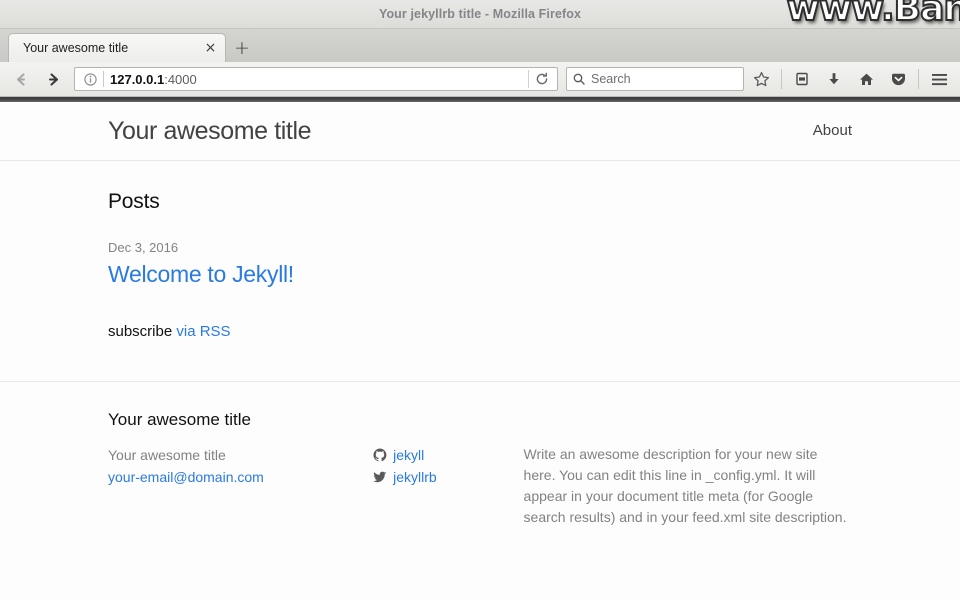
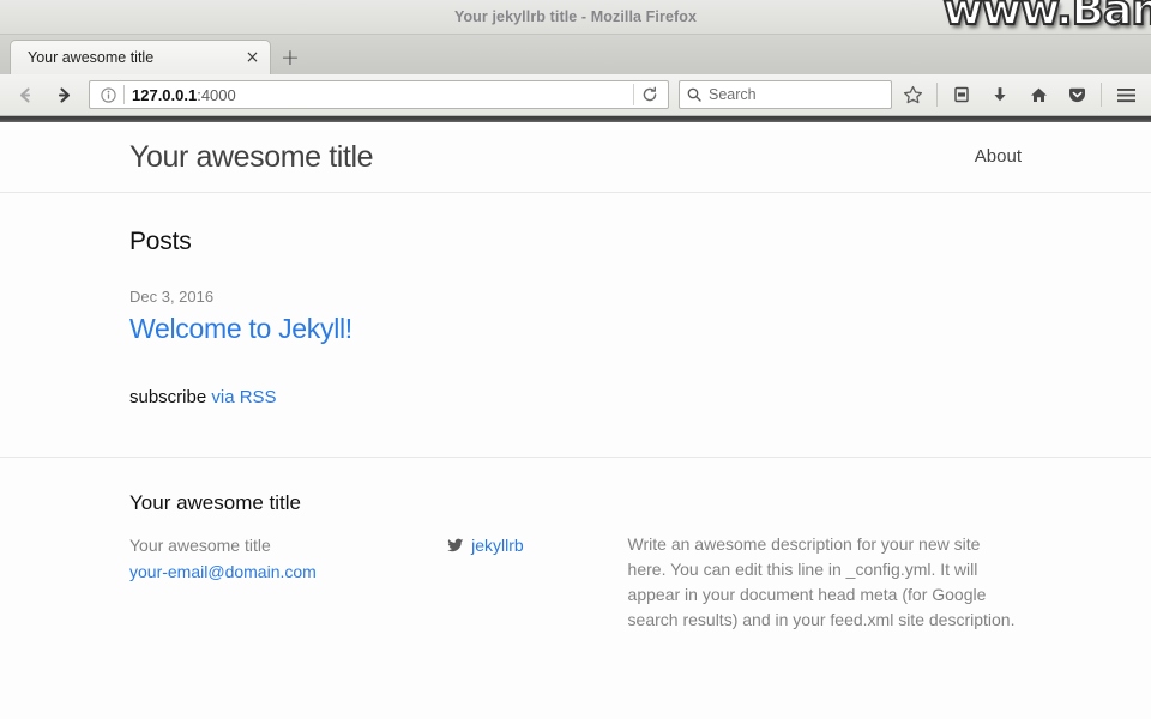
  Your jekyllrb title - Mozilla Firefox
  www.Ban
  Your awesome title
  ×
  +
  127.0.0.1:4000
  Search
  Your awesome title
  About
  Posts
  Dec 3, 2016
  Welcome to Jekyll!
  subscribe via RSS
  Your awesome title
  Your awesome title
  your-email@domain.com
- jekyll
  jekyllrb
- Write an awesome description for your new site here. You can edit this line in _config.yml. It will appear in your document title meta (for Google search results) and in your feed.xml site description.
+ Write an awesome description for your new site here. You can edit this line in _config.yml. It will appear in your document head meta (for Google search results) and in your feed.xml site description.
